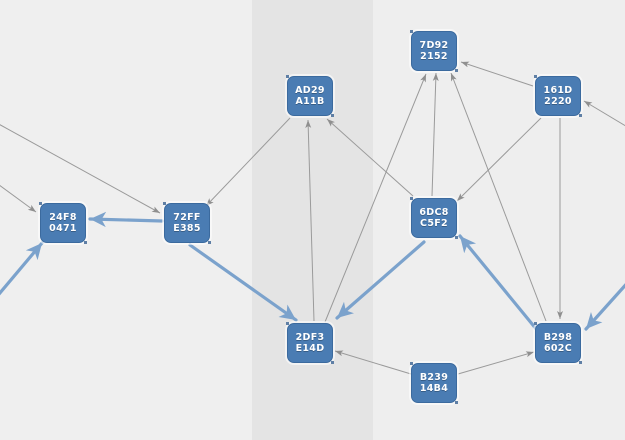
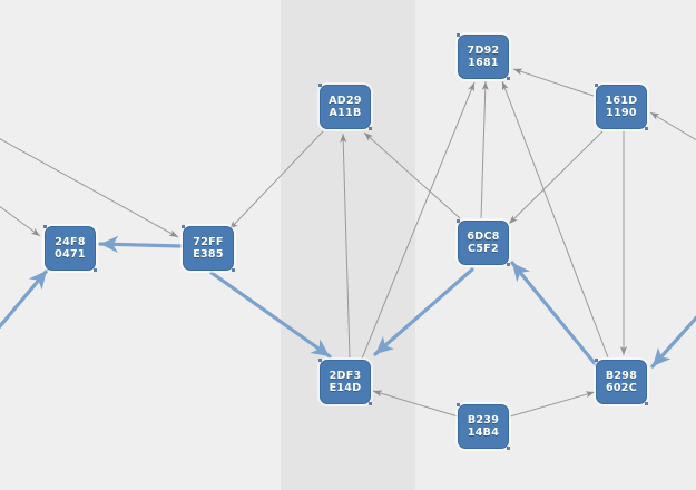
  24F8
  0471
  72FF
  E385
  AD29
  A11B
  7D92
- 2152
+ 1681
  161D
- 2220
+ 1190
  6DC8
  C5F2
  2DF3
  E14D
  B239
  14B4
  B298
  602C
